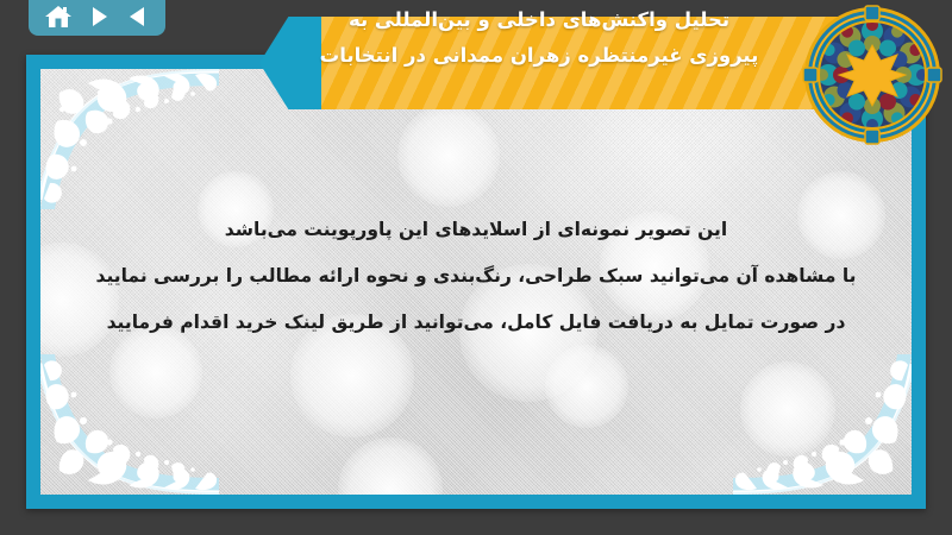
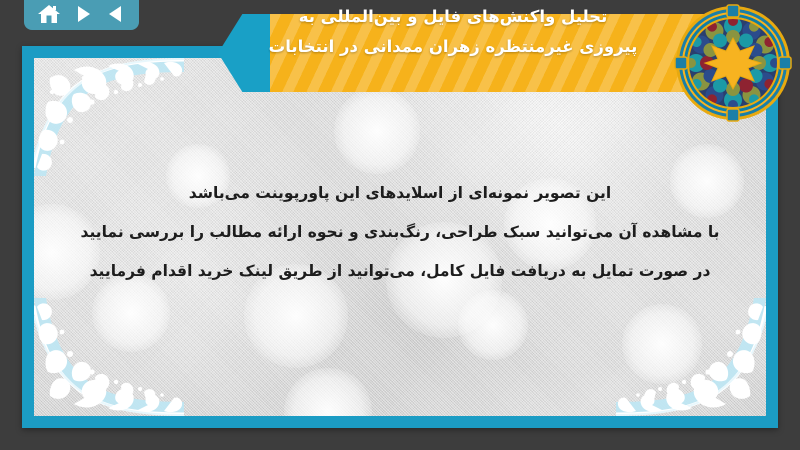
  این تصویر نمونه‌ای از اسلایدهای این پاورپوینت می‌باشد
  با مشاهده آن می‌توانید سبک طراحی، رنگ‌بندی و نحوه ارائه مطالب را بررسی نمایید
  در صورت تمایل به دریافت فایل کامل، می‌توانید از طریق لینک خرید اقدام فرمایید
- تحلیل واکنش‌های داخلی و بین‌المللی به
+ تحلیل واکنش‌های فایل و بین‌المللی به
  پیروزی غیرمنتظره زهران ممدانی در انتخابات
